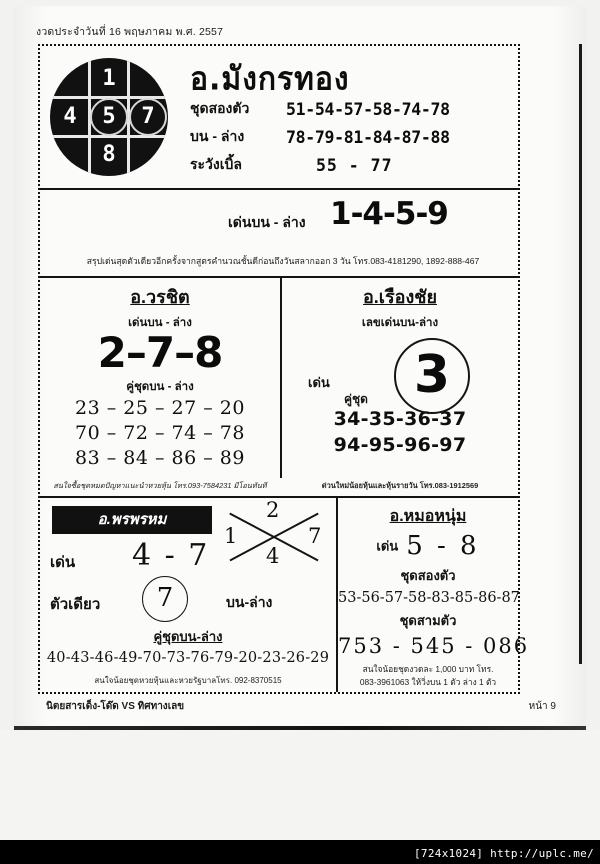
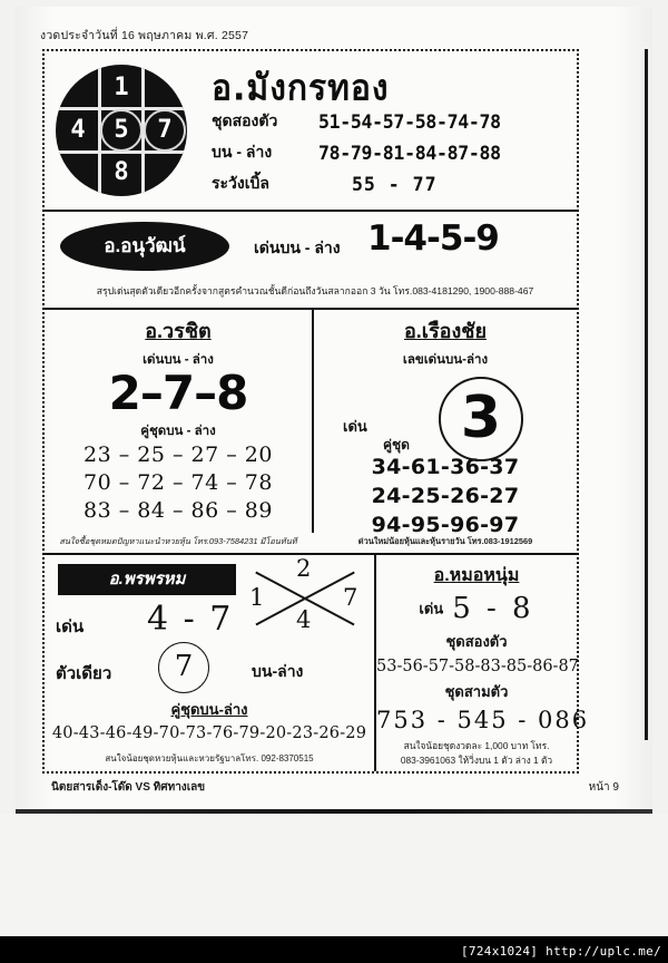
  งวดประจำวันที่ 16 พฤษภาคม พ.ศ. 2557
  1
  4
  5
  7
  8
  อ.มังกรทอง
  ชุดสองตัว 51-54-57-58-74-78
  บน - ล่าง 78-79-81-84-87-88
  ระวังเบิ้ล 55 - 77
+ อ.อนุวัฒน์
  เด่นบน - ล่าง
  1-4-5-9
- สรุปเด่นสุดตัวเดียวอีกครั้งจากสูตรคำนวณชั้นดีก่อนถึงวันสลากออก 3 วัน โทร.083-4181290, 1892-888-467
+ สรุปเด่นสุดตัวเดียวอีกครั้งจากสูตรคำนวณชั้นดีก่อนถึงวันสลากออก 3 วัน โทร.083-4181290, 1900-888-467
  อ.วรชิต
  เด่นบน - ล่าง
  2–7–8
  คู่ชุดบน - ล่าง
  23 – 25 – 27 – 20
  70 – 72 – 74 – 78
  83 – 84 – 86 – 89
  อ.เรืองชัย
  เลขเด่นบน-ล่าง
  เด่น
  3
  คู่ชุด
- 34-35-36-37
+ 34-61-36-37
+ 24-25-26-27
  94-95-96-97
  สนใจซื้อชุดหมดปัญหาแนะนำหวยหุ้น โทร.093-7584231 มีโอนทันที
  ด่วนใหม่น้อยหุ้นและหุ้นรายวัน โทร.083-1912569
  อ.พรพรหม
  2
  1
  7
  4
  เด่น
  4 - 7
  ตัวเดียว
  7
  บน-ล่าง
  คู่ชุดบน-ล่าง
  40-43-46-49-70-73-76-79-20-23-26-29
  สนใจน้อยชุดหวยหุ้นและหวยรัฐบาลโทร. 092-8370515
  อ.หมอหนุ่ม
  เด่น 5 - 8
  ชุดสองตัว
  53-56-57-58-83-85-86-87
  ชุดสามตัว
  753 - 545 - 086
  สนใจน้อยชุดงวดละ 1,000 บาท โทร.
  083-3961063 ให้วิ่งบน 1 ตัว ล่าง 1 ตัว
  นิตยสารเด็ง-โด๊ด VS ทิศทางเลข
  หน้า 9
  [724x1024] http://uplc.me/
